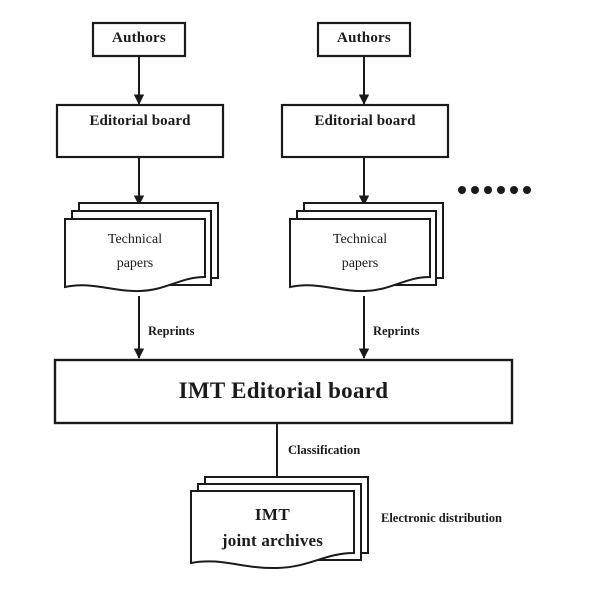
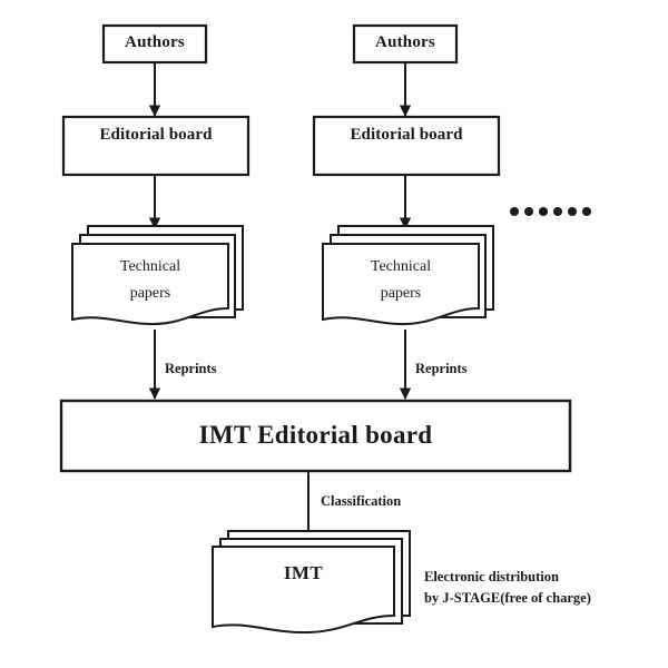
  Authors
  Editorial board
  Technical
  papers
  Reprints
  Authors
  Editorial board
  Technical
  papers
  Reprints
  IMT Editorial board
  Classification
  IMT
- joint archives
  Electronic distribution
+ by J-STAGE(free of charge)
